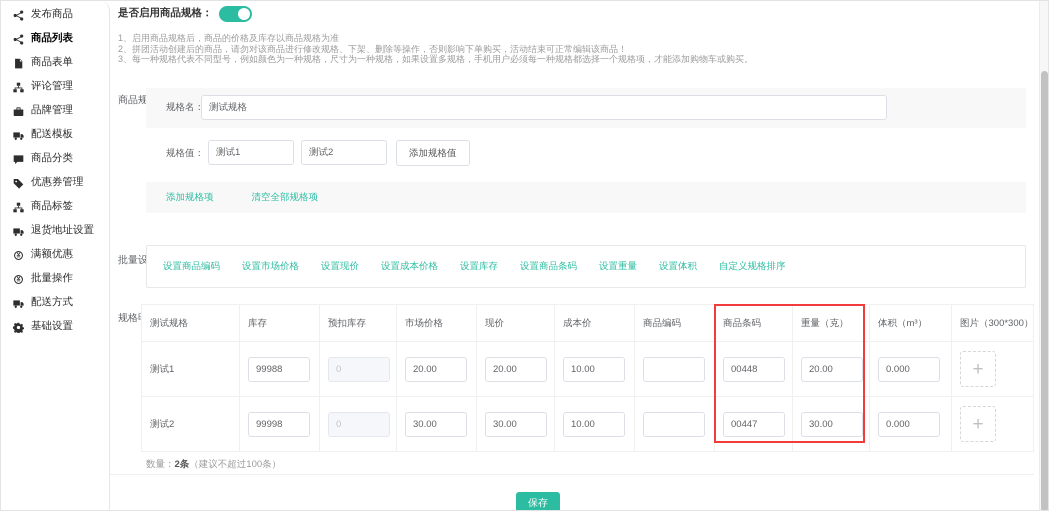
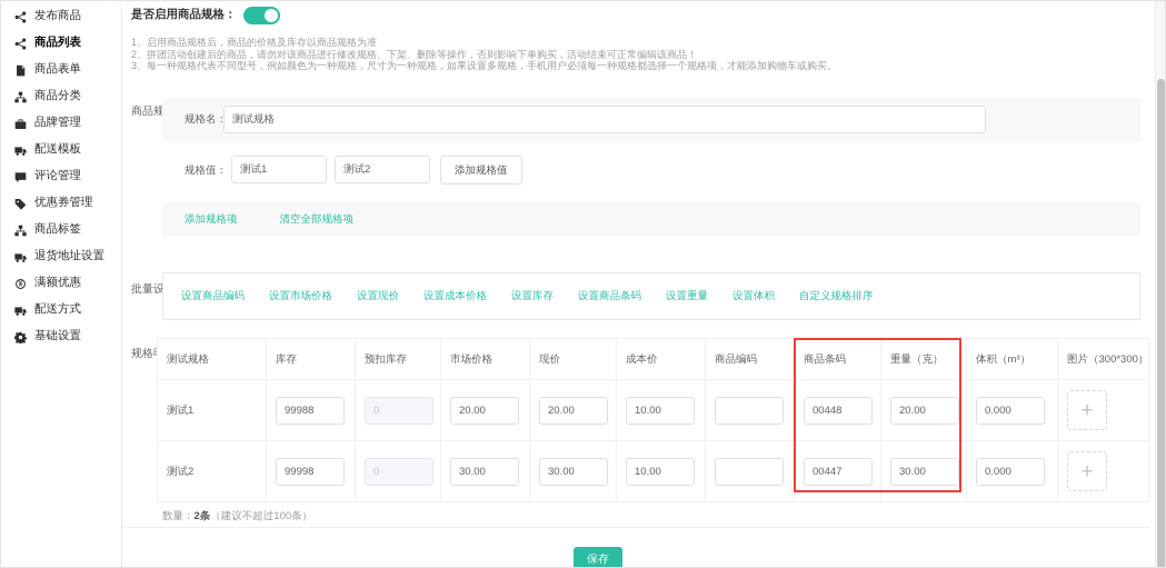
  发布商品
  商品列表
  商品表单
- 评论管理
+ 商品分类
  品牌管理
  配送模板
- 商品分类
+ 评论管理
  优惠券管理
  商品标签
  退货地址设置
  满额优惠
- 批量操作
  配送方式
  基础设置
  是否启用商品规格：
  1、启用商品规格后，商品的价格及库存以商品规格为准
  2、拼团活动创建后的商品，请勿对该商品进行修改规格、下架、删除等操作，否则影响下单购买，活动结束可正常编辑该商品！
  3、每一种规格代表不同型号，例如颜色为一种规格，尺寸为一种规格，如果设置多规格，手机用户必须每一种规格都选择一个规格项，才能添加购物车或购买。
  商品规
  规格名：
  测试规格
  规格值：
  测试1
  测试2
  添加规格值
  添加规格项
  清空全部规格项
  批量设
  设置商品编码
  设置市场价格
  设置现价
  设置成本价格
  设置库存
  设置商品条码
  设置重量
  设置体积
  自定义规格排序
  测试规格	库存	预扣库存	市场价格	现价	成本价	商品编码	商品条码	重量（克）	体积（m³）	图片（300*300）
  测试1	99988	0	20.00	20.00	10.00		00448	20.00	0.000	+
  测试2	99998	0	30.00	30.00	10.00		00447	30.00	0.000	+
  数量：2条（建议不超过100条）
  保存
